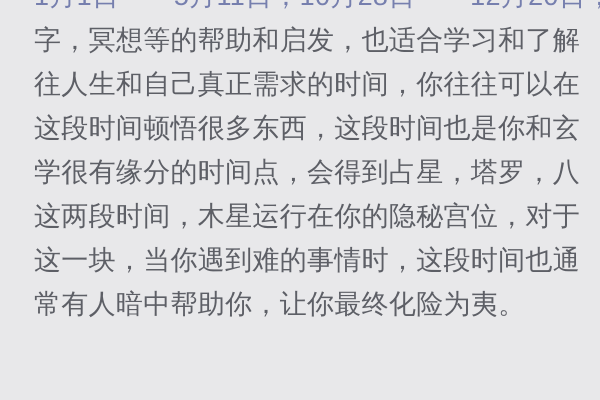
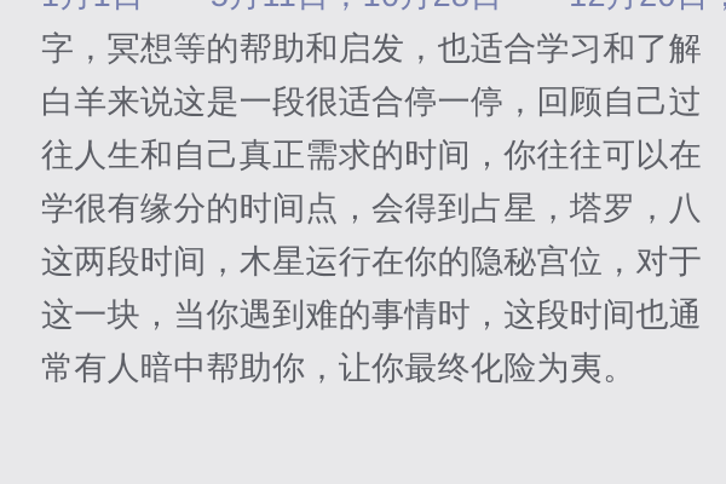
  字，冥想等的帮助和启发，也适合学习和了解
+ 白羊来说这是一段很适合停一停，回顾自己过
  往人生和自己真正需求的时间，你往往可以在
- 这段时间顿悟很多东西，这段时间也是你和玄
  学很有缘分的时间点，会得到占星，塔罗，八
  这两段时间，木星运行在你的隐秘宫位，对于
  这一块，当你遇到难的事情时，这段时间也通
  常有人暗中帮助你，让你最终化险为夷。
